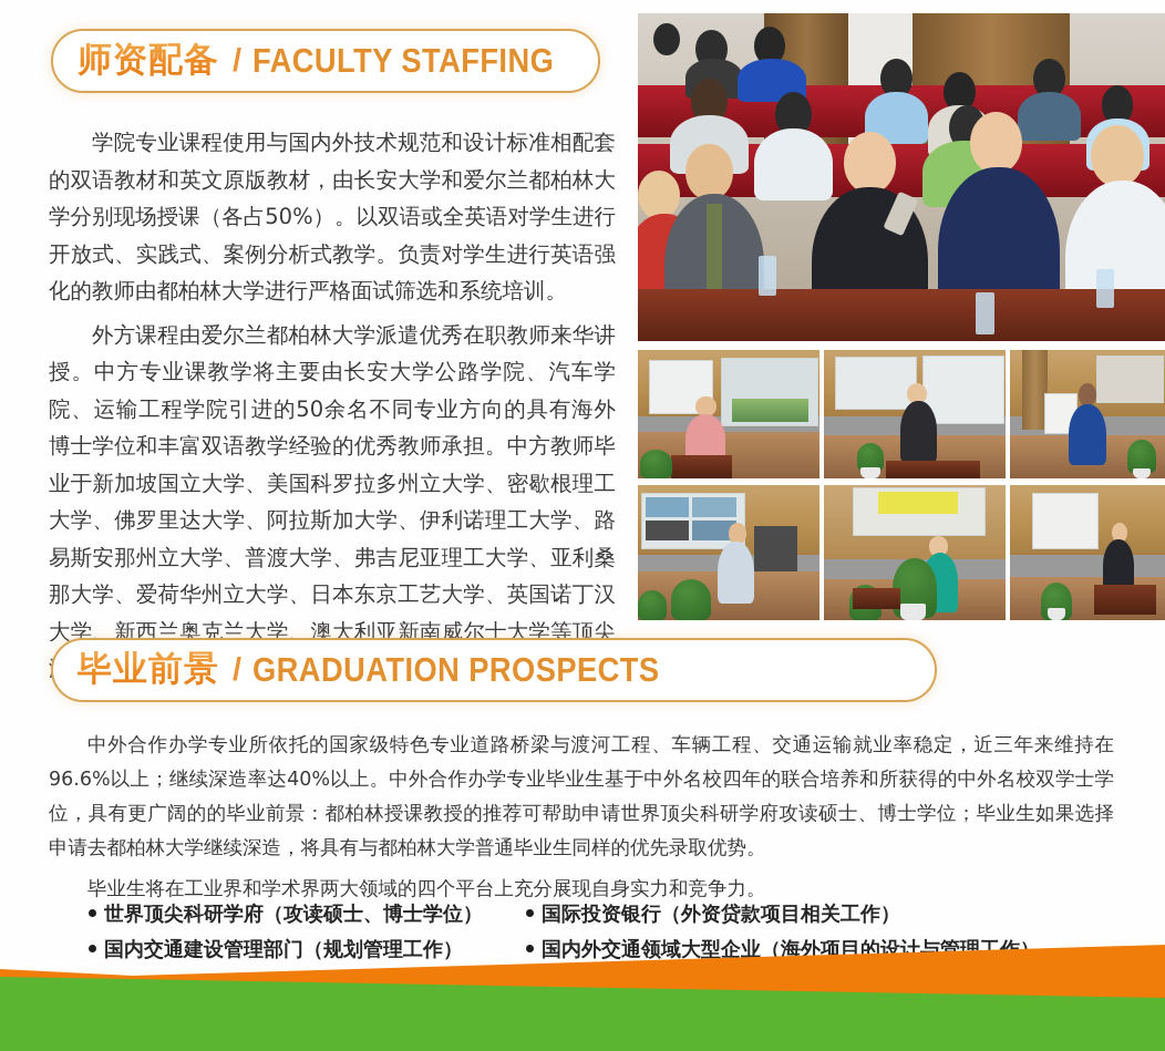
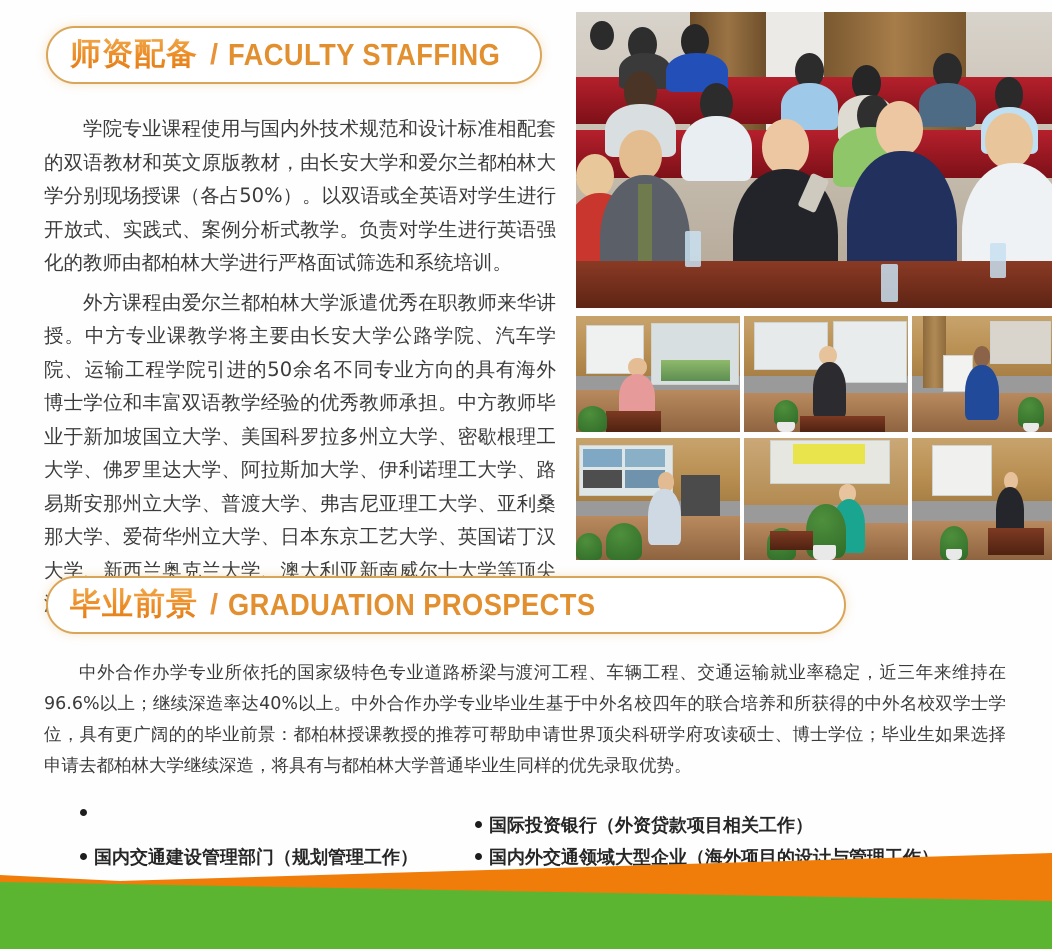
  师资配备
  /
  FACULTY STAFFING
  学院专业课程使用与国内外技术规范和设计标准相配套的双语教材和英文原版教材，由长安大学和爱尔兰都柏林大学分别现场授课（各占50%）。以双语或全英语对学生进行开放式、实践式、案例分析式教学。负责对学生进行英语强化的教师由都柏林大学进行严格面试筛选和系统培训。
  外方课程由爱尔兰都柏林大学派遣优秀在职教师来华讲授。中方专业课教学将主要由长安大学公路学院、汽车学院、运输工程学院引进的50余名不同专业方向的具有海外博士学位和丰富双语教学经验的优秀教师承担。中方教师毕业于新加坡国立大学、美国科罗拉多州立大学、密歇根理工大学、佛罗里达大学、阿拉斯加大学、伊利诺理工大学、路易斯安那州立大学、普渡大学、弗吉尼亚理工大学、亚利桑那大学、爱荷华州立大学、日本东京工艺大学、英国诺丁汉大学、新西兰奥克兰大学、澳大利亚新南威尔士大学等顶尖
  毕业前景
  /
  GRADUATION PROSPECTS
  中外合作办学专业所依托的国家级特色专业道路桥梁与渡河工程、车辆工程、交通运输就业率稳定，近三年来维持在96.6%以上；继续深造率达40%以上。中外合作办学专业毕业生基于中外名校四年的联合培养和所获得的中外名校双学士学位，具有更广阔的的毕业前景：都柏林授课教授的推荐可帮助申请世界顶尖科研学府攻读硕士、博士学位；毕业生如果选择申请去都柏林大学继续深造，将具有与都柏林大学普通毕业生同样的优先录取优势。
- 毕业生将在工业界和学术界两大领域的四个平台上充分展现自身实力和竞争力。
- 世界顶尖科研学府（攻读硕士、博士学位）
  国际投资银行（外资贷款项目相关工作）
  国内交通建设管理部门（规划管理工作）
  国内外交通领域大型企业（海外项目的设计与管理工
